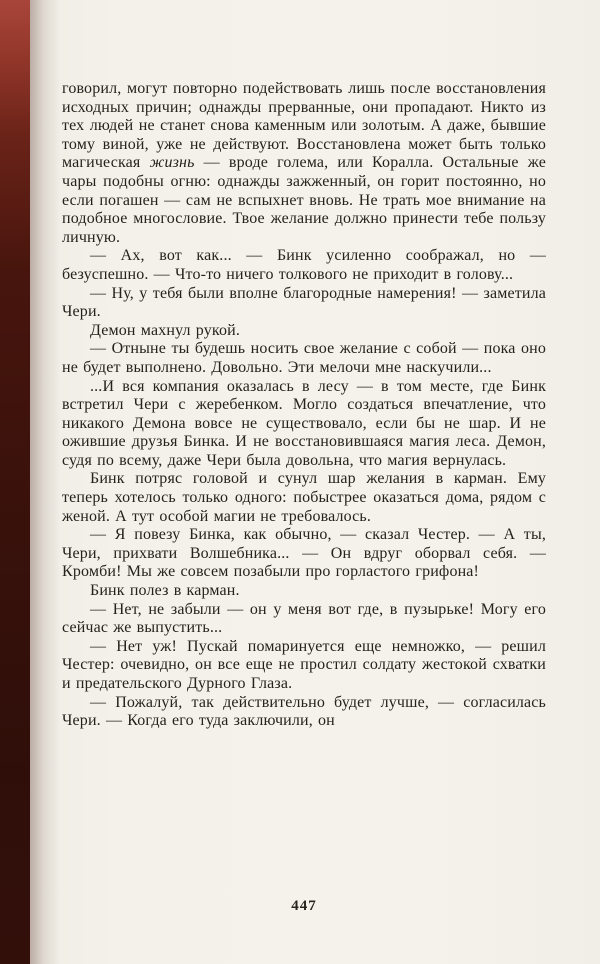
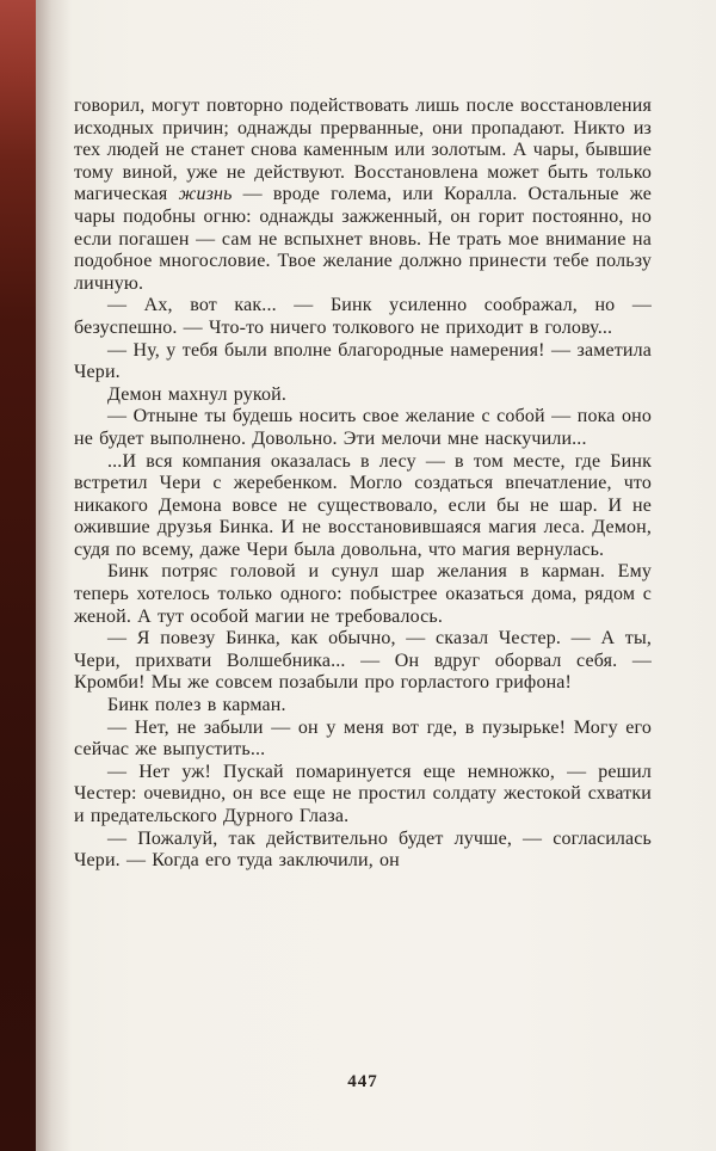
- говорил, могут повторно подействовать лишь после восстановления исходных причин; однажды прерванные, они пропадают. Никто из тех людей не станет снова каменным или золотым. А даже, бывшие тому виной, уже не действуют. Восстановлена может быть только магическая жизнь — вроде голема, или Коралла. Остальные же чары подобны огню: однажды зажженный, он горит постоянно, но если погашен — сам не вспыхнет вновь. Не трать мое внимание на подобное многословие. Твое желание должно принести тебе пользу личную.
+ говорил, могут повторно подействовать лишь после восстановления исходных причин; однажды прерванные, они пропадают. Никто из тех людей не станет снова каменным или золотым. А чары, бывшие тому виной, уже не действуют. Восстановлена может быть только магическая жизнь — вроде голема, или Коралла. Остальные же чары подобны огню: однажды зажженный, он горит постоянно, но если погашен — сам не вспыхнет вновь. Не трать мое внимание на подобное многословие. Твое желание должно принести тебе пользу личную.
  — Ах, вот как... — Бинк усиленно соображал, но — безуспешно. — Что-то ничего толкового не приходит в голову...
  — Ну, у тебя были вполне благородные намерения! — заметила Чери.
  Демон махнул рукой.
  — Отныне ты будешь носить свое желание с собой — пока оно не будет выполнено. Довольно. Эти мелочи мне наскучили...
  ...И вся компания оказалась в лесу — в том месте, где Бинк встретил Чери с жеребенком. Могло создаться впечатление, что никакого Демона вовсе не существовало, если бы не шар. И не ожившие друзья Бинка. И не восстановившаяся магия леса. Демон, судя по всему, даже Чери была довольна, что магия вернулась.
  Бинк потряс головой и сунул шар желания в карман. Ему теперь хотелось только одного: побыстрее оказаться дома, рядом с женой. А тут особой магии не требовалось.
  — Я повезу Бинка, как обычно, — сказал Честер. — А ты, Чери, прихвати Волшебника... — Он вдруг оборвал себя. — Кромби! Мы же совсем позабыли про горластого грифона!
  Бинк полез в карман.
  — Нет, не забыли — он у меня вот где, в пузырьке! Могу его сейчас же выпустить...
  — Нет уж! Пускай помаринуется еще немножко, — решил Честер: очевидно, он все еще не простил солдату жестокой схватки и предательского Дурного Глаза.
  — Пожалуй, так действительно будет лучше, — согласилась Чери. — Когда его туда заключили, он
  447
